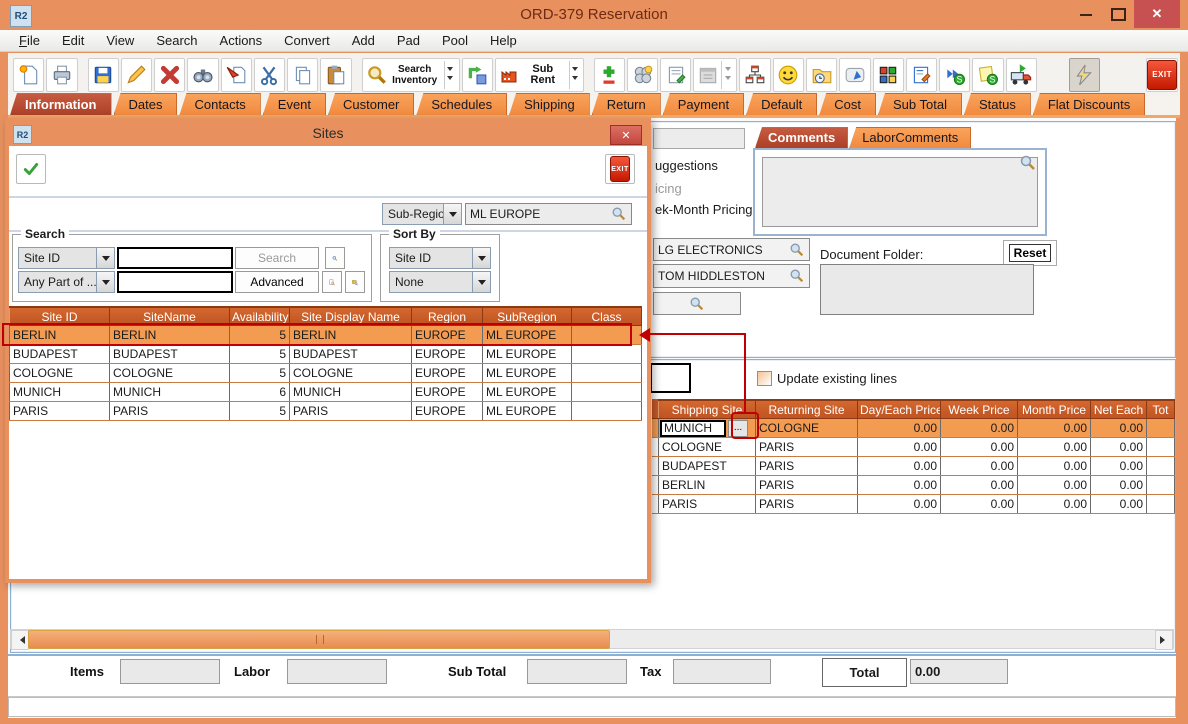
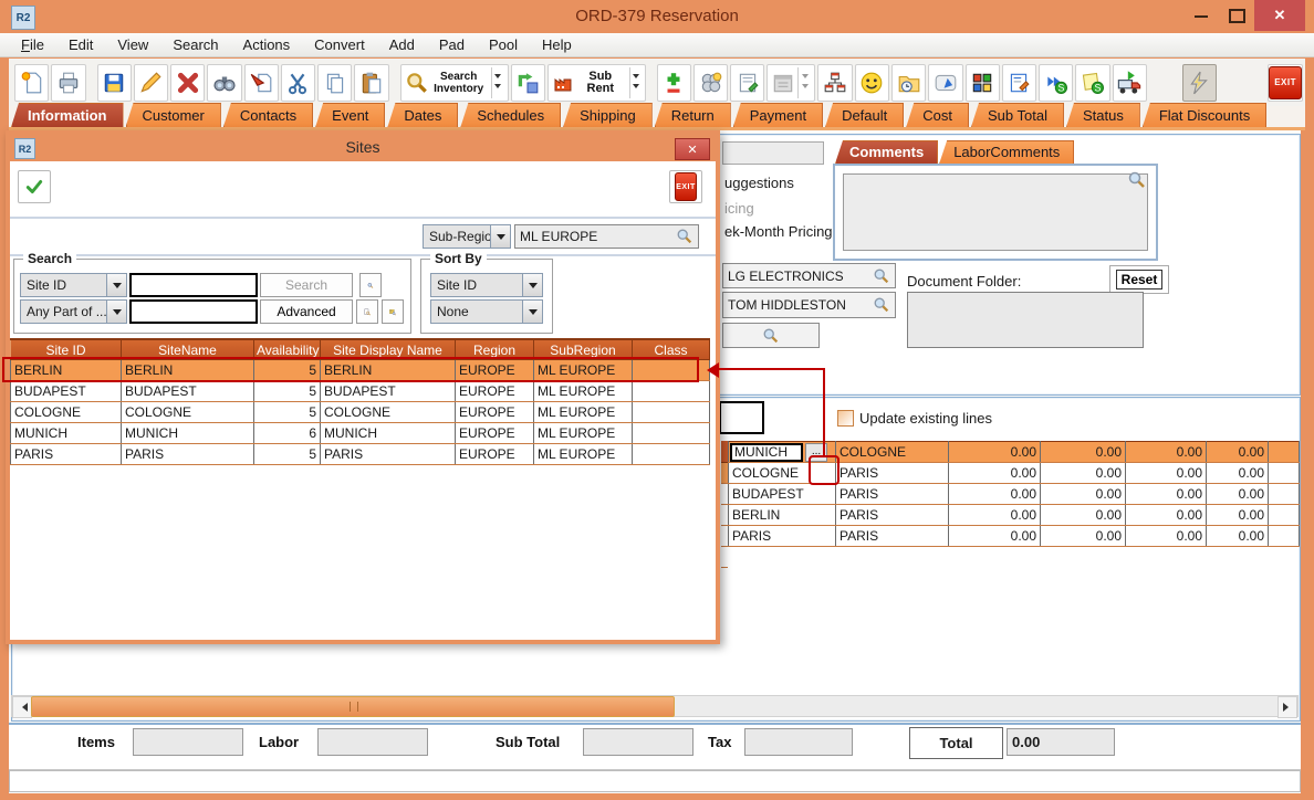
  R2
  ORD-379 Reservation
  ✕
  File
  Edit
  View
  Search
  Actions
  Convert
  Add
  Pad
  Pool
  Help
  Search Inventory
  Sub Rent
  S
  S
  EXIT
  Information
- Dates
+ Customer
  Contacts
  Event
- Customer
+ Dates
  Schedules
  Shipping
  Return
  Payment
  Default
  Cost
  Sub Total
  Status
  Flat Discounts
  uggestions
  icing
  ek-Month Pricing
  Comments
  LaborComments
  LG ELECTRONICS
  TOM HIDDLESTON
  Document Folder:
  Reset
  Update existing lines
- Shipping Site	Returning Site	Day/Each Price	Week Price	Month Price	Net Each	Tot
  MUNICH ...	COLOGNE	0.00	0.00	0.00	0.00
  COLOGNE	PARIS	0.00	0.00	0.00	0.00
  BUDAPEST	PARIS	0.00	0.00	0.00	0.00
  BERLIN	PARIS	0.00	0.00	0.00	0.00
  PARIS	PARIS	0.00	0.00	0.00	0.00
  Items
  Labor
  Sub Total
  Tax
  Total
  0.00
  R2
  Sites
  ✕
  Sub-Regio
  ML EUROPE
  Search
  Site ID
  Search
  Any Part of ..
  Advanced
  Sort By
  Site ID
  None
  Site ID	SiteName	Availability	Site Display Name	Region	SubRegion	Class
  BERLIN	BERLIN	5	BERLIN	EUROPE	ML EUROPE
  BUDAPEST	BUDAPEST	5	BUDAPEST	EUROPE	ML EUROPE
  COLOGNE	COLOGNE	5	COLOGNE	EUROPE	ML EUROPE
  MUNICH	MUNICH	6	MUNICH	EUROPE	ML EUROPE
  PARIS	PARIS	5	PARIS	EUROPE	ML EUROPE
